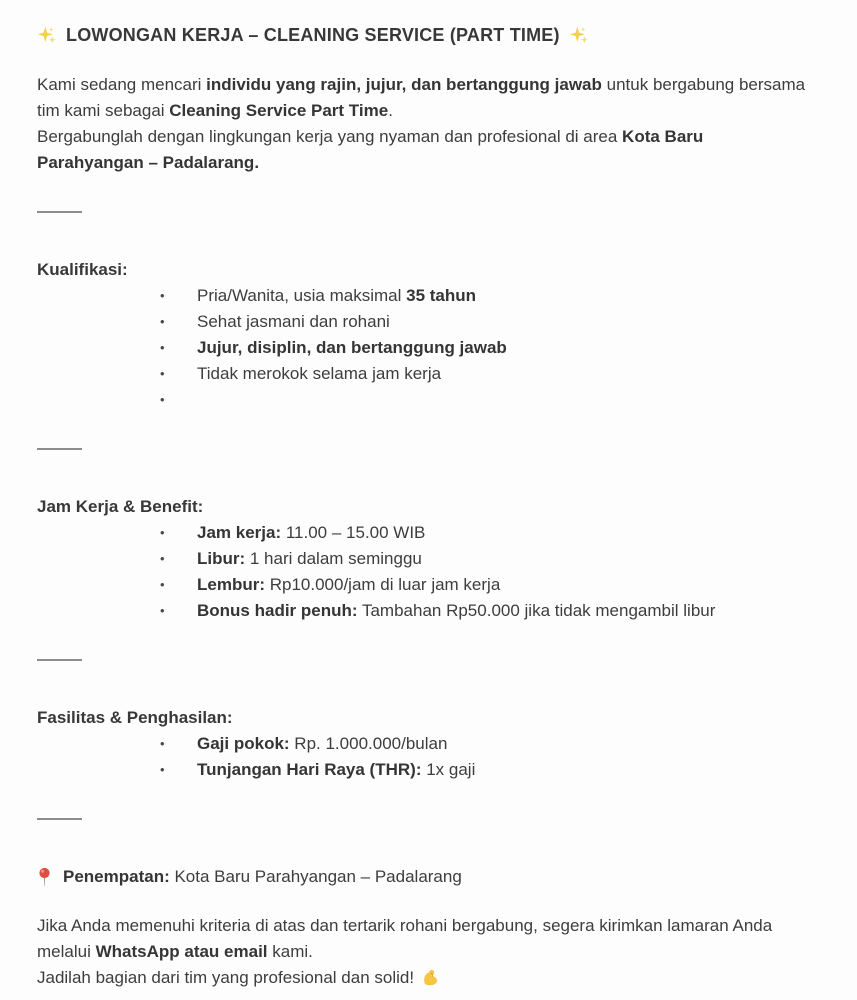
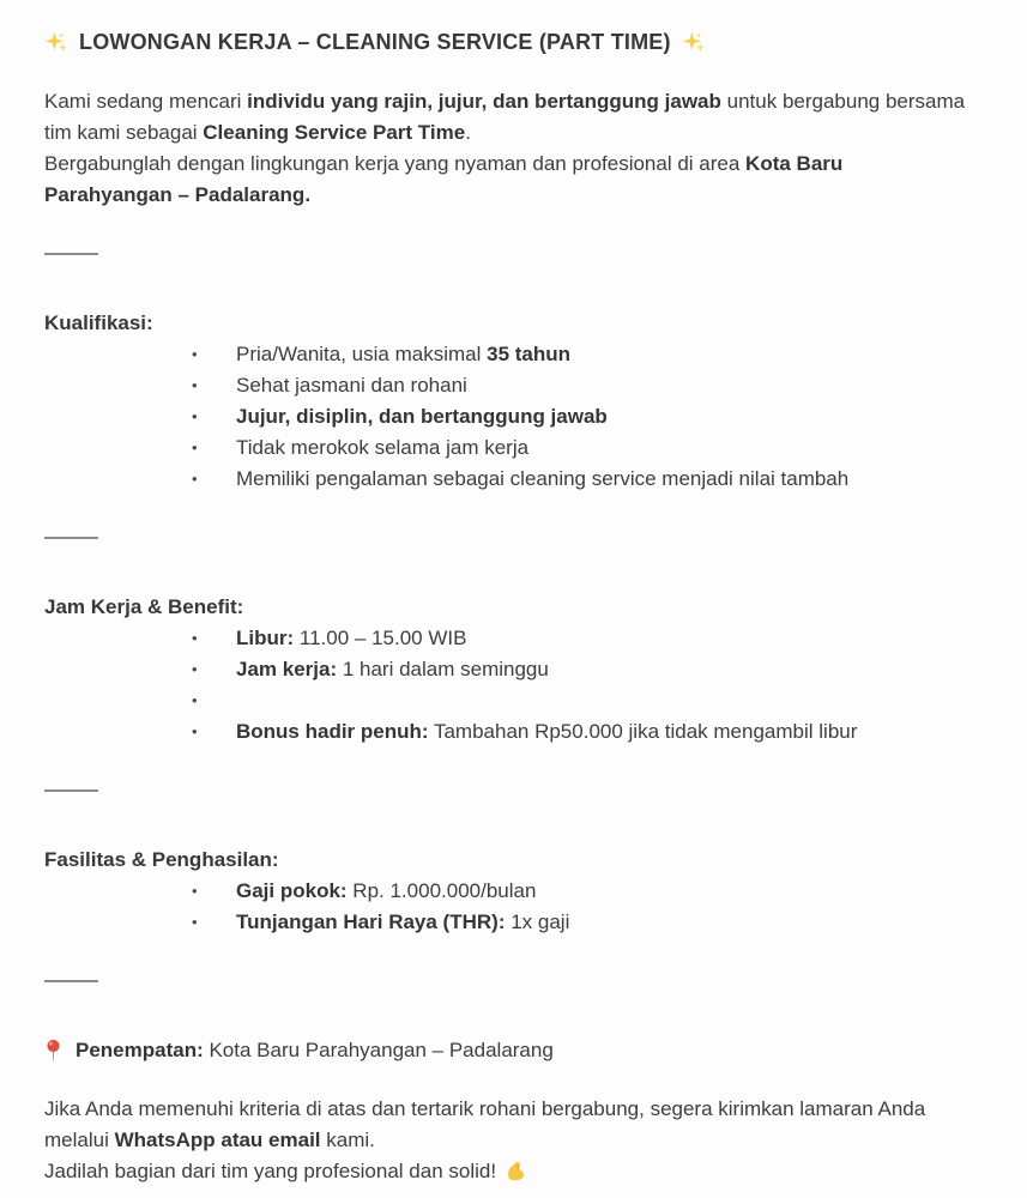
  LOWONGAN KERJA – CLEANING SERVICE (PART TIME)
  Kami sedang mencari individu yang rajin, jujur, dan bertanggung jawab untuk bergabung bersama tim kami sebagai Cleaning Service Part Time.
  Bergabunglah dengan lingkungan kerja yang nyaman dan profesional di area Kota Baru Parahyangan – Padalarang.
  Kualifikasi:
  •
  Pria/Wanita, usia maksimal 35 tahun
  •
  Sehat jasmani dan rohani
  •
  Jujur, disiplin, dan bertanggung jawab
  •
  Tidak merokok selama jam kerja
  •
+ Memiliki pengalaman sebagai cleaning service menjadi nilai tambah
  Jam Kerja & Benefit:
  •
- Jam kerja: 11.00 – 15.00 WIB
+ Libur: 11.00 – 15.00 WIB
  •
- Libur: 1 hari dalam seminggu
+ Jam kerja: 1 hari dalam seminggu
  •
- Lembur: Rp10.000/jam di luar jam kerja
  •
  Bonus hadir penuh: Tambahan Rp50.000 jika tidak mengambil libur
  Fasilitas & Penghasilan:
  •
  Gaji pokok: Rp. 1.000.000/bulan
  •
  Tunjangan Hari Raya (THR): 1x gaji
  Penempatan: Kota Baru Parahyangan – Padalarang
  Jika Anda memenuhi kriteria di atas dan tertarik rohani bergabung, segera kirimkan lamaran Anda melalui WhatsApp atau email kami.
  Jadilah bagian dari tim yang profesional dan solid!
